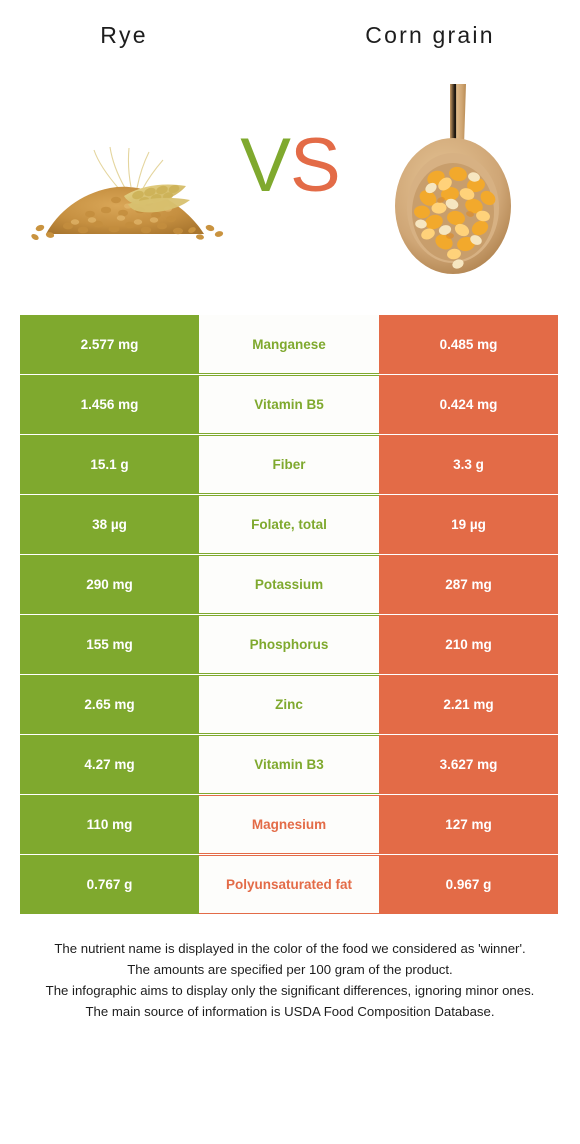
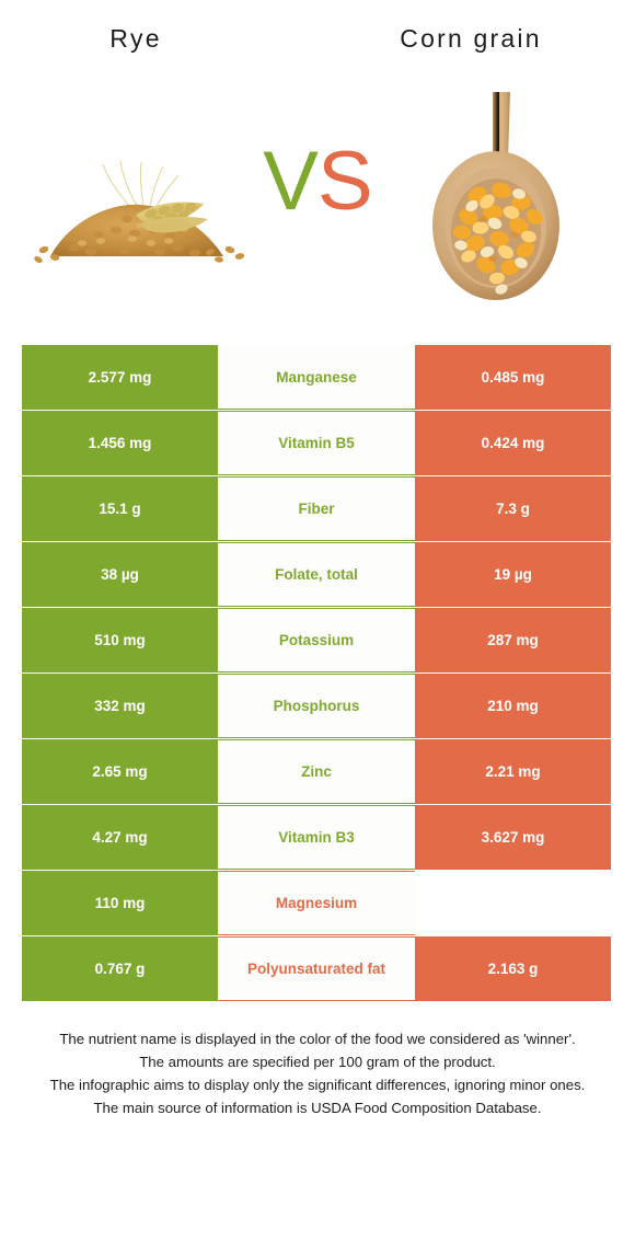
  Rye
  Corn grain
  VS
  2.577 mg
  Manganese
  0.485 mg
  1.456 mg
  Vitamin B5
  0.424 mg
  15.1 g
  Fiber
- 3.3 g
+ 7.3 g
  38 µg
  Folate, total
  19 µg
- 290 mg
+ 510 mg
  Potassium
  287 mg
- 155 mg
+ 332 mg
  Phosphorus
  210 mg
  2.65 mg
  Zinc
  2.21 mg
  4.27 mg
  Vitamin B3
  3.627 mg
  110 mg
  Magnesium
- 127 mg
  0.767 g
  Polyunsaturated fat
- 0.967 g
+ 2.163 g
  The nutrient name is displayed in the color of the food we considered as 'winner'.
  The amounts are specified per 100 gram of the product.
  The infographic aims to display only the significant differences, ignoring minor ones.
  The main source of information is USDA Food Composition Database.
